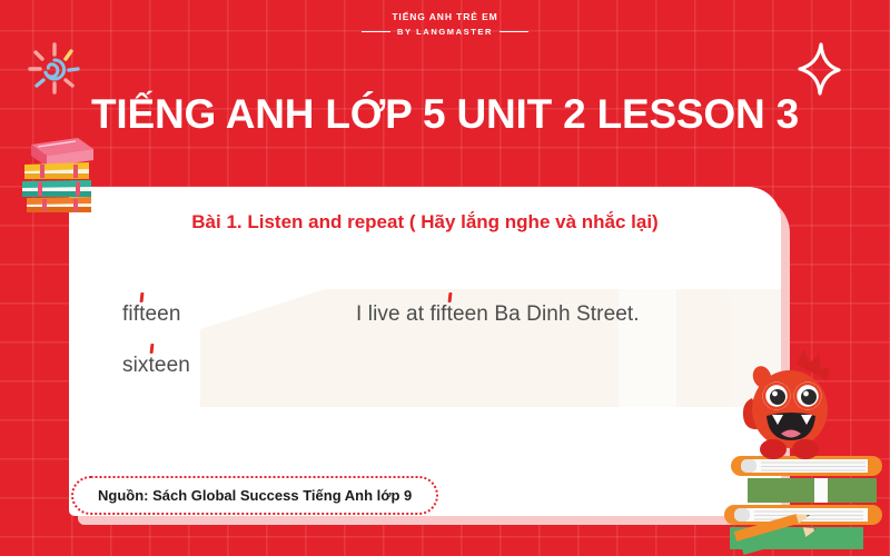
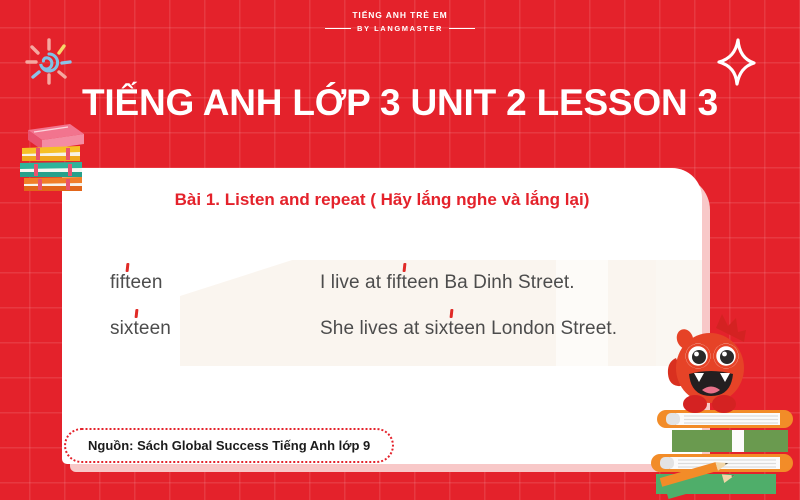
  TIẾNG ANH TRẺ EM
  BY LANGMASTER
- TIẾNG ANH LỚP 5 UNIT 2 LESSON 3
+ TIẾNG ANH LỚP 3 UNIT 2 LESSON 3
- Bài 1. Listen and repeat ( Hãy lắng nghe và nhắc lại)
+ Bài 1. Listen and repeat ( Hãy lắng nghe và lắng lại)
  fifteen
  I live at fifteen Ba Dinh Street.
  sixteen
+ She lives at sixteen London Street.
  Nguồn: Sách Global Success Tiếng Anh lớp 9
